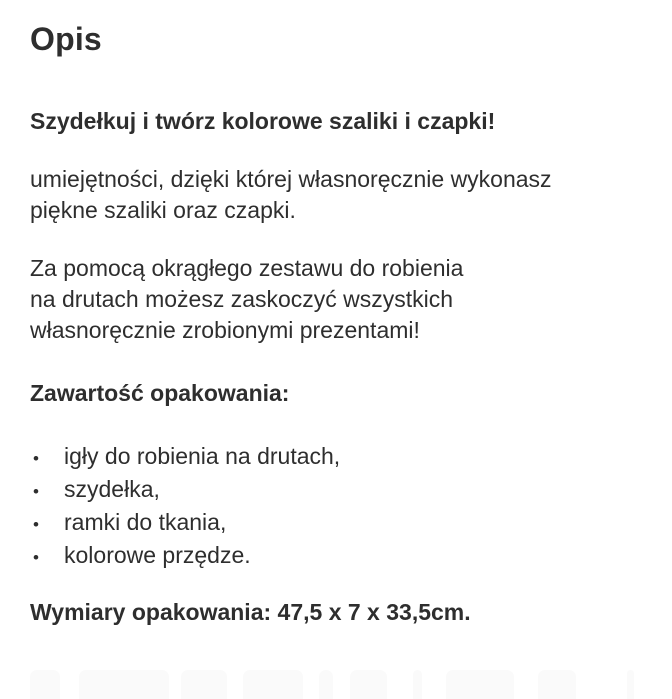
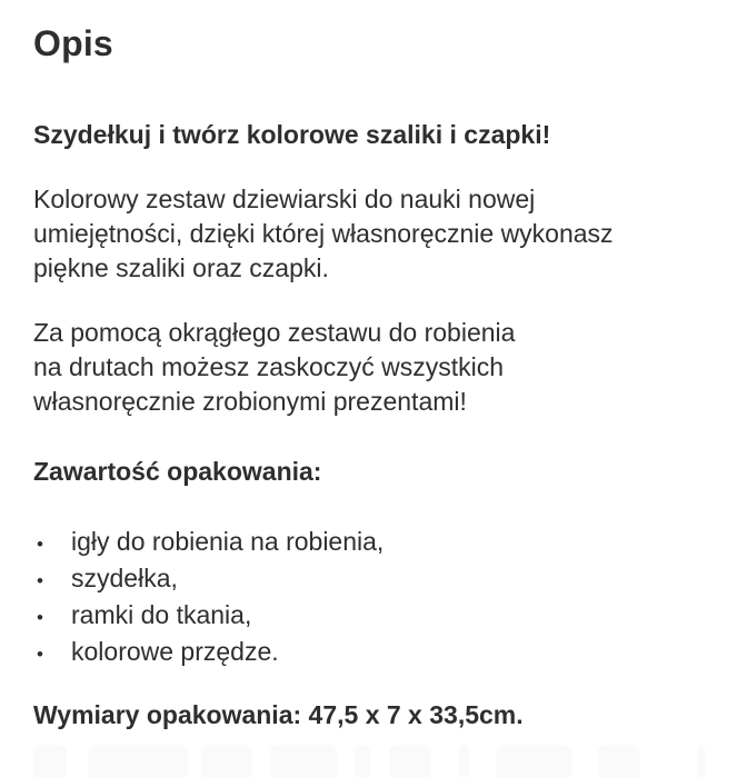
  Opis
  Szydełkuj i twórz kolorowe szaliki i czapki!
+ Kolorowy zestaw dziewiarski do nauki nowej
  umiejętności, dzięki której własnoręcznie wykonasz
  piękne szaliki oraz czapki.
  Za pomocą okrągłego zestawu do robienia
  na drutach możesz zaskoczyć wszystkich
  własnoręcznie zrobionymi prezentami!
  Zawartość opakowania:
  •
- igły do robienia na drutach,
+ igły do robienia na robienia,
  •
  szydełka,
  •
  ramki do tkania,
  •
  kolorowe przędze.
  Wymiary opakowania: 47,5 x 7 x 33,5cm.
